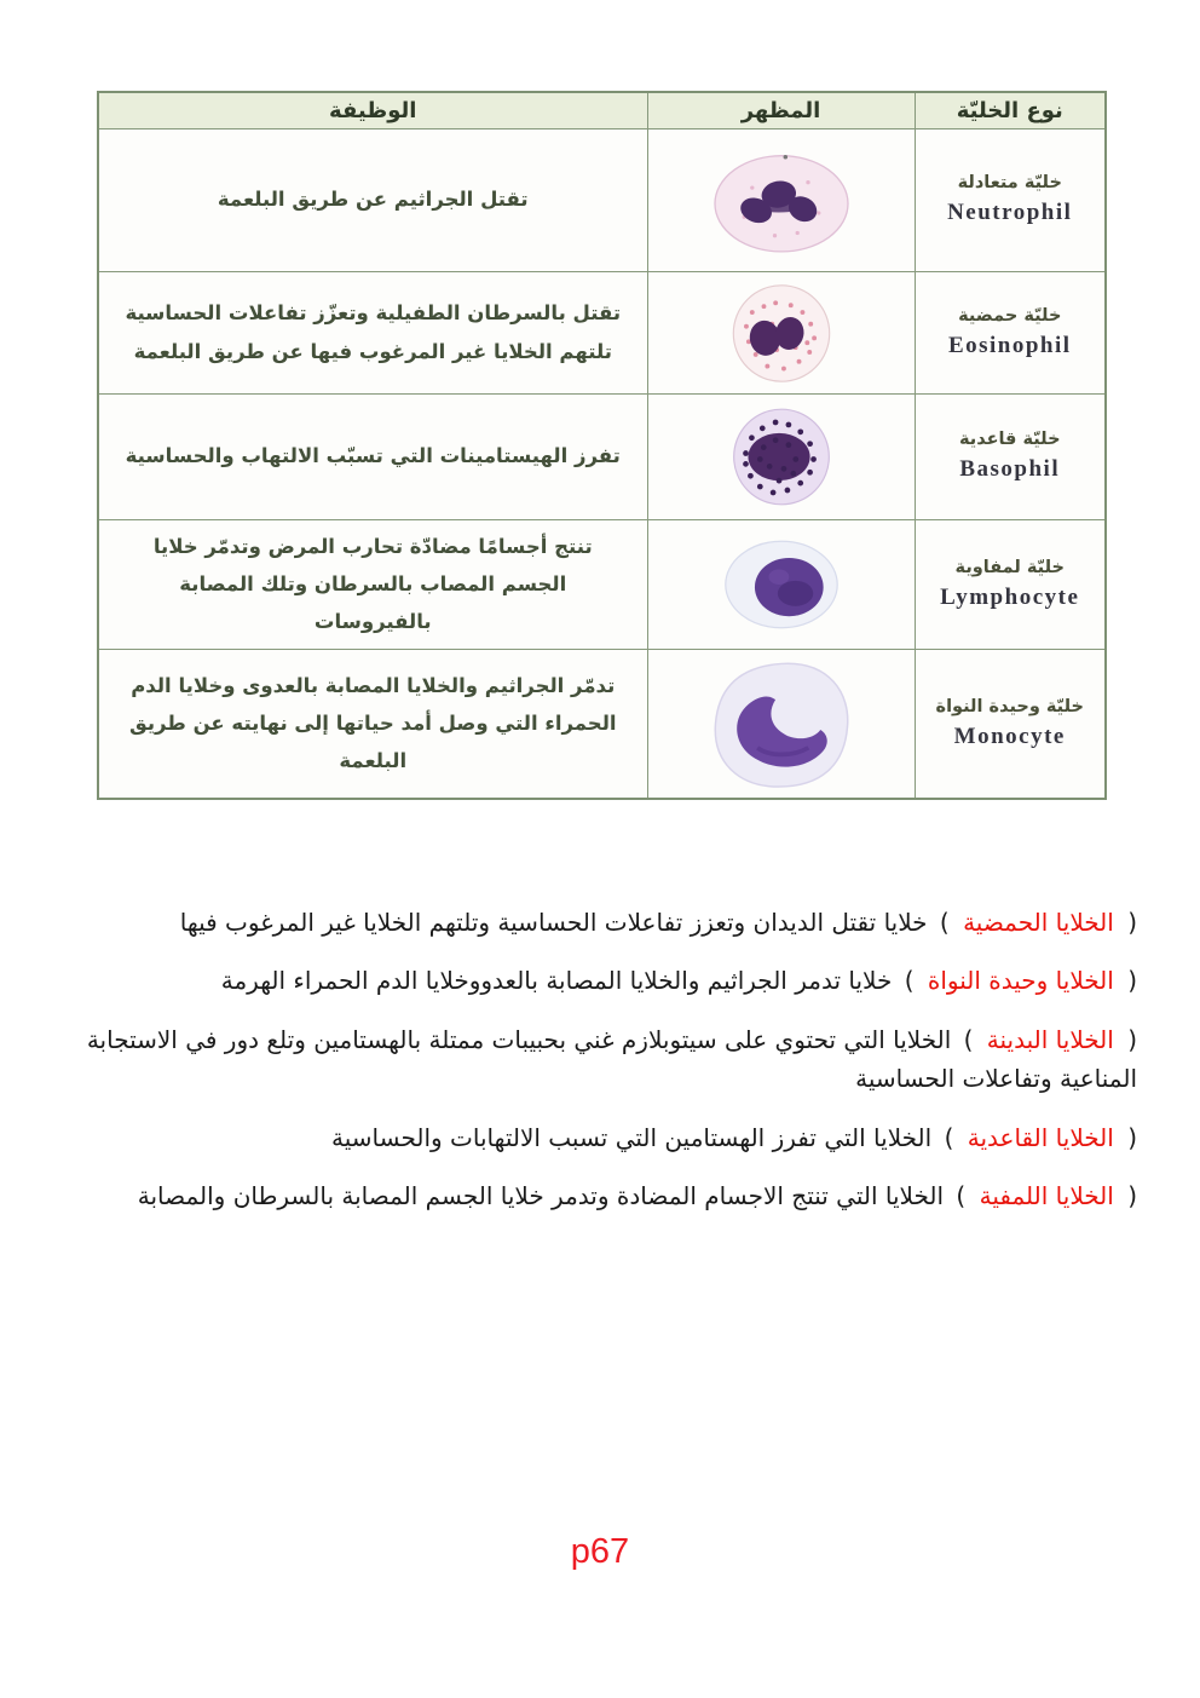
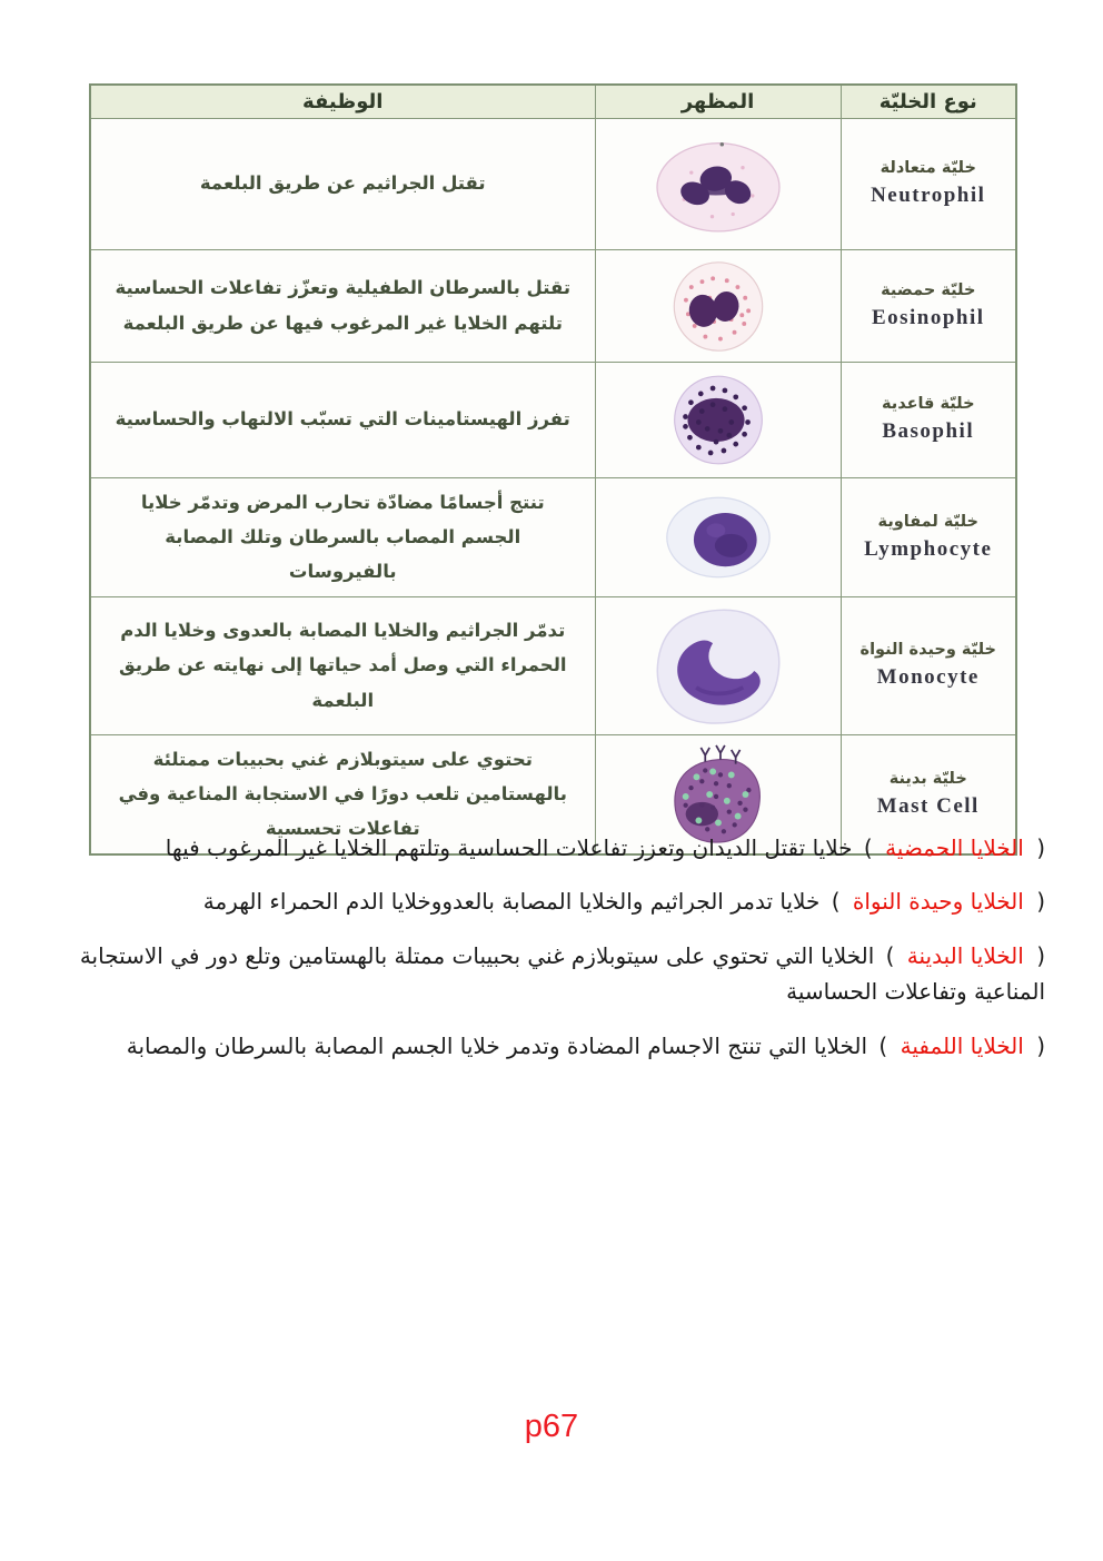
  نوع الخليّة	المظهر	الوظيفة
  خليّة متعادلة Neutrophil		تقتل الجراثيم عن طريق البلعمة
  خليّة حمضية Eosinophil		تقتل بالسرطان الطفيلية وتعزّز تفاعلات الحساسية تلتهم الخلايا غير المرغوب فيها عن طريق البلعمة
  خليّة قاعدية Basophil		تفرز الهيستامينات التي تسبّب الالتهاب والحساسية
  خليّة لمفاوية Lymphocyte		تنتج أجسامًا مضادّة تحارب المرض وتدمّر خلايا الجسم المصاب بالسرطان وتلك المصابة بالفيروسات
  خليّة وحيدة النواة Monocyte		تدمّر الجراثيم والخلايا المصابة بالعدوى وخلايا الدم الحمراء التي وصل أمد حياتها إلى نهايته عن طريق البلعمة
+ خليّة بدينة Mast Cell		تحتوي على سيتوبلازم غني بحبيبات ممتلئة بالهستامين تلعب دورًا في الاستجابة المناعية وفي تفاعلات تحسسية
  ( الخلايا الحمضية ) خلايا تقتل الديدان وتعزز تفاعلات الحساسية وتلتهم الخلايا غير المرغوب فيها
  ( الخلايا وحيدة النواة ) خلايا تدمر الجراثيم والخلايا المصابة بالعدووخلايا الدم الحمراء الهرمة
  ( الخلايا البدينة ) الخلايا التي تحتوي على سيتوبلازم غني بحبيبات ممتلة بالهستامين وتلع دور في الاستجابة المناعية وتفاعلات الحساسية
- ( الخلايا القاعدية ) الخلايا التي تفرز الهستامين التي تسبب الالتهابات والحساسية
  ( الخلايا اللمفية ) الخلايا التي تنتج الاجسام المضادة وتدمر خلايا الجسم المصابة بالسرطان والمصابة
  p67
